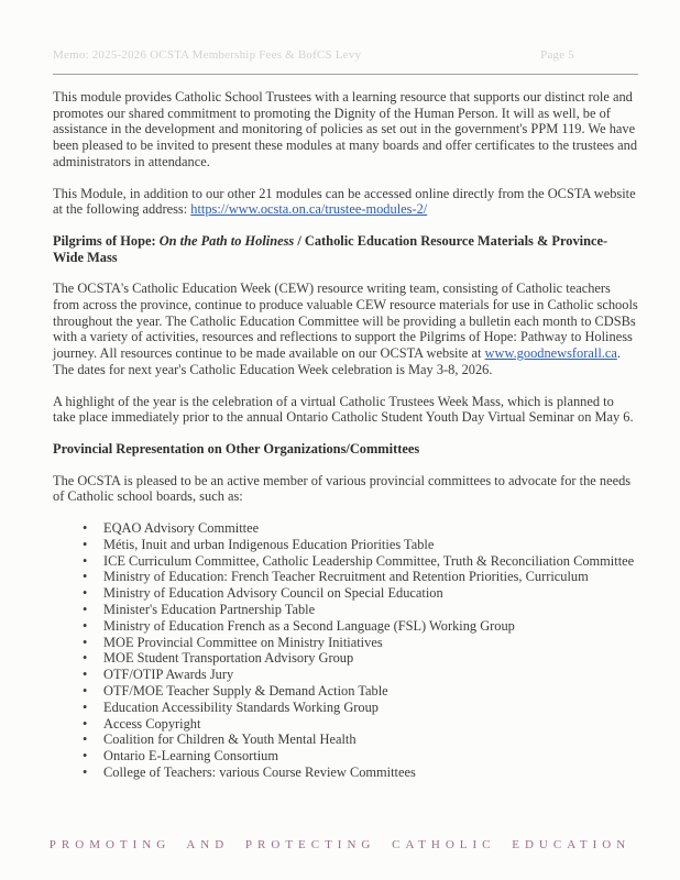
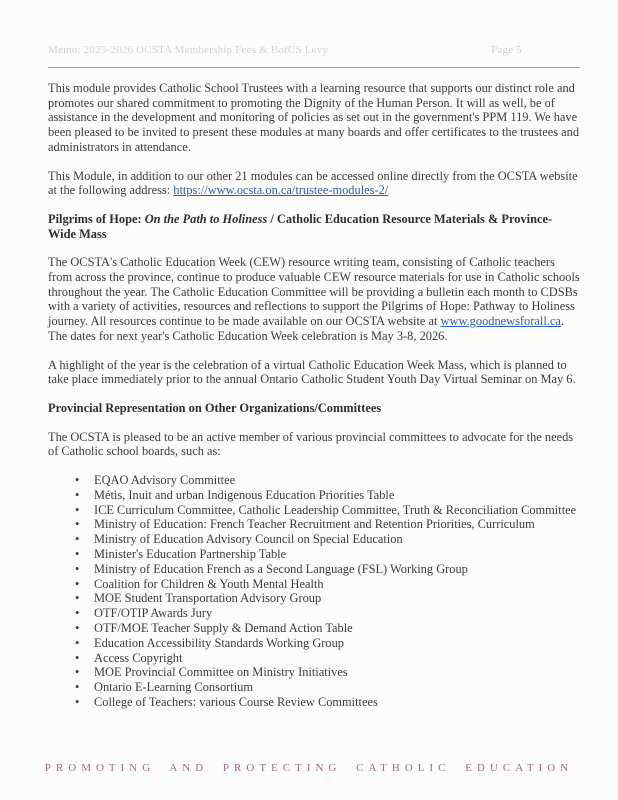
  Memo: 2025-2026 OCSTA Membership Fees & BofCS Levy
  Page 5
  This module provides Catholic School Trustees with a learning resource that supports our distinct role and promotes our shared commitment to promoting the Dignity of the Human Person. It will as well, be of assistance in the development and monitoring of policies as set out in the government's PPM 119. We have been pleased to be invited to present these modules at many boards and offer certificates to the trustees and administrators in attendance.
  This Module, in addition to our other 21 modules can be accessed online directly from the OCSTA website at the following address: https://www.ocsta.on.ca/trustee-modules-2/
  Pilgrims of Hope: On the Path to Holiness / Catholic Education Resource Materials & Province-Wide Mass
  The OCSTA's Catholic Education Week (CEW) resource writing team, consisting of Catholic teachers from across the province, continue to produce valuable CEW resource materials for use in Catholic schools throughout the year. The Catholic Education Committee will be providing a bulletin each month to CDSBs with a variety of activities, resources and reflections to support the Pilgrims of Hope: Pathway to Holiness journey. All resources continue to be made available on our OCSTA website at www.goodnewsforall.ca. The dates for next year's Catholic Education Week celebration is May 3-8, 2026.
- A highlight of the year is the celebration of a virtual Catholic Trustees Week Mass, which is planned to take place immediately prior to the annual Ontario Catholic Student Youth Day Virtual Seminar on May 6.
+ A highlight of the year is the celebration of a virtual Catholic Education Week Mass, which is planned to take place immediately prior to the annual Ontario Catholic Student Youth Day Virtual Seminar on May 6.
  Provincial Representation on Other Organizations/Committees
  The OCSTA is pleased to be an active member of various provincial committees to advocate for the needs of Catholic school boards, such as:
  EQAO Advisory Committee
  Métis, Inuit and urban Indigenous Education Priorities Table
  ICE Curriculum Committee, Catholic Leadership Committee, Truth & Reconciliation Committee
  Ministry of Education: French Teacher Recruitment and Retention Priorities, Curriculum
  Ministry of Education Advisory Council on Special Education
  Minister's Education Partnership Table
  Ministry of Education French as a Second Language (FSL) Working Group
- MOE Provincial Committee on Ministry Initiatives
+ Coalition for Children & Youth Mental Health
  MOE Student Transportation Advisory Group
  OTF/OTIP Awards Jury
  OTF/MOE Teacher Supply & Demand Action Table
  Education Accessibility Standards Working Group
  Access Copyright
- Coalition for Children & Youth Mental Health
+ MOE Provincial Committee on Ministry Initiatives
  Ontario E-Learning Consortium
  College of Teachers: various Course Review Committees
  PROMOTING AND PROTECTING CATHOLIC EDUCATION
